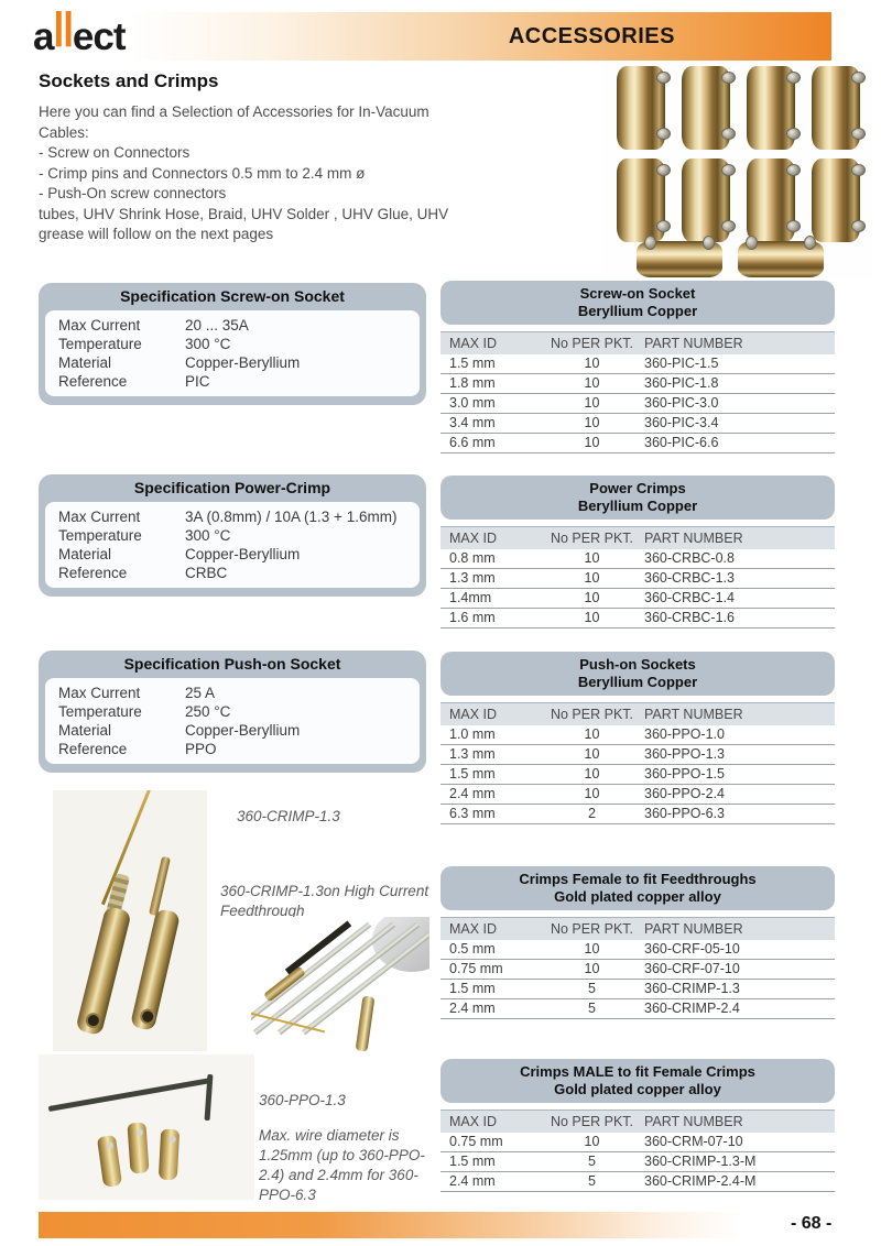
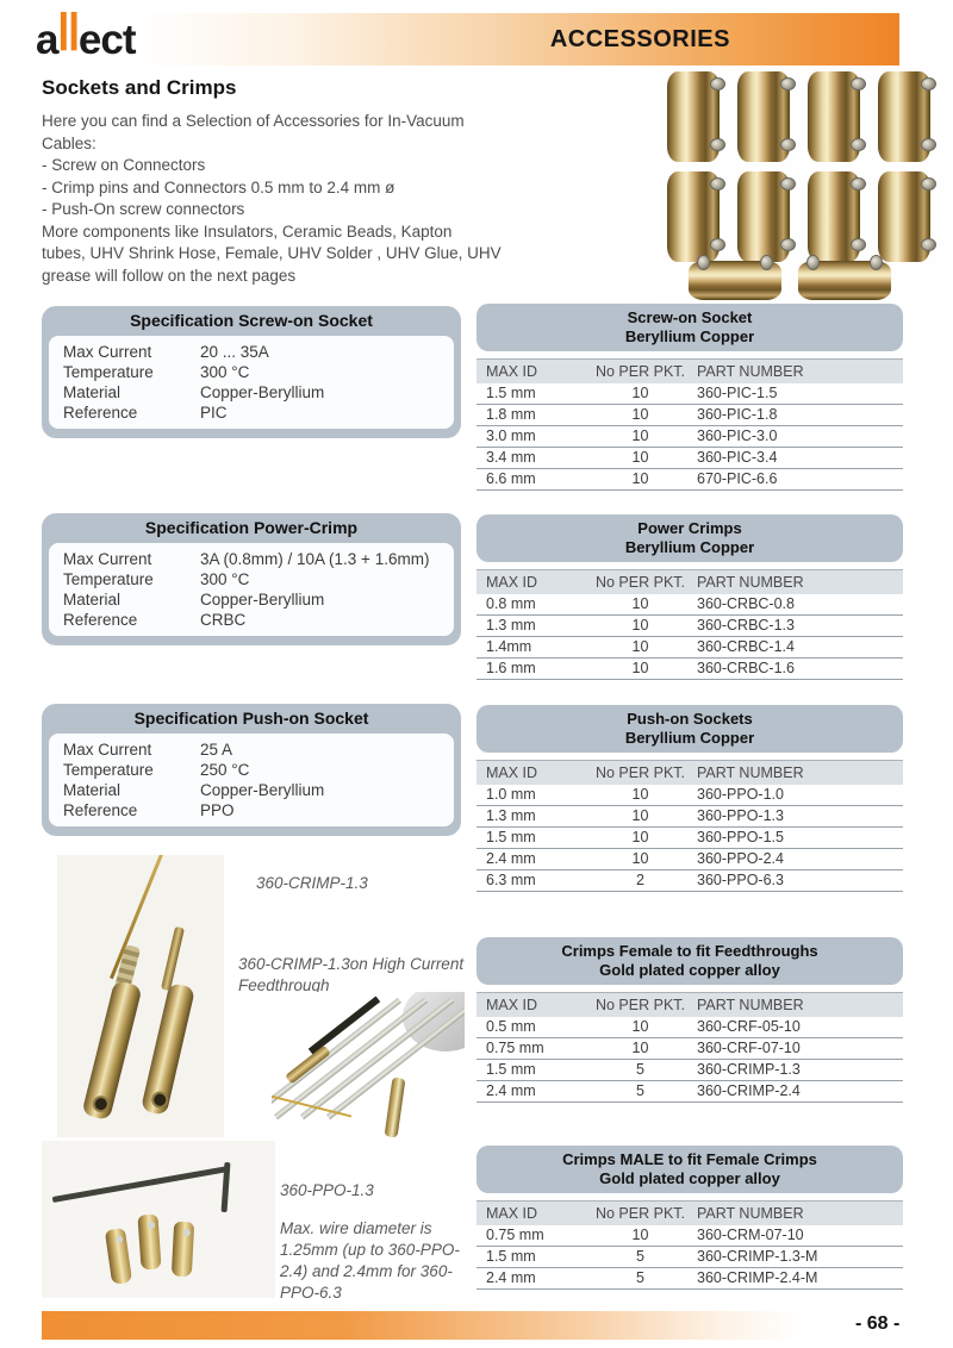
  allect
  ACCESSORIES
  Sockets and Crimps
  Here you can find a Selection of Accessories for In-Vacuum
  Cables:
  - Screw on Connectors
  - Crimp pins and Connectors 0.5 mm to 2.4 mm ø
  - Push-On screw connectors
+ More components like Insulators, Ceramic Beads, Kapton
- tubes, UHV Shrink Hose, Braid, UHV Solder , UHV Glue, UHV
+ tubes, UHV Shrink Hose, Female, UHV Solder , UHV Glue, UHV
  grease will follow on the next pages
  Specification Screw-on Socket
  Max Current
  20 ... 35A
  Temperature
  300 °C
  Material
  Copper-Beryllium
  Reference
  PIC
  Specification Power-Crimp
  Max Current
  3A (0.8mm) / 10A (1.3 + 1.6mm)
  Temperature
  300 °C
  Material
  Copper-Beryllium
  Reference
  CRBC
  Specification Push-on Socket
  Max Current
  25 A
  Temperature
  250 °C
  Material
  Copper-Beryllium
  Reference
  PPO
  Screw-on Socket
  Beryllium Copper
  MAX ID
  No PER PKT.
  PART NUMBER
  1.5 mm
  10
  360-PIC-1.5
  1.8 mm
  10
  360-PIC-1.8
  3.0 mm
  10
  360-PIC-3.0
  3.4 mm
  10
  360-PIC-3.4
  6.6 mm
  10
- 360-PIC-6.6
+ 670-PIC-6.6
  Power Crimps
  Beryllium Copper
  MAX ID
  No PER PKT.
  PART NUMBER
  0.8 mm
  10
  360-CRBC-0.8
  1.3 mm
  10
  360-CRBC-1.3
  1.4mm
  10
  360-CRBC-1.4
  1.6 mm
  10
  360-CRBC-1.6
  Push-on Sockets
  Beryllium Copper
  MAX ID
  No PER PKT.
  PART NUMBER
  1.0 mm
  10
  360-PPO-1.0
  1.3 mm
  10
  360-PPO-1.3
  1.5 mm
  10
  360-PPO-1.5
  2.4 mm
  10
  360-PPO-2.4
  6.3 mm
  2
  360-PPO-6.3
  Crimps Female to fit Feedthroughs
  Gold plated copper alloy
  MAX ID
  No PER PKT.
  PART NUMBER
  0.5 mm
  10
  360-CRF-05-10
  0.75 mm
  10
  360-CRF-07-10
  1.5 mm
  5
  360-CRIMP-1.3
  2.4 mm
  5
  360-CRIMP-2.4
  Crimps MALE to fit Female Crimps
  Gold plated copper alloy
  MAX ID
  No PER PKT.
  PART NUMBER
  0.75 mm
  10
  360-CRM-07-10
  1.5 mm
  5
  360-CRIMP-1.3-M
  2.4 mm
  5
  360-CRIMP-2.4-M
  360-CRIMP-1.3
  360-CRIMP-1.3on High Current
  Feedthrough
  360-PPO-1.3
  Max. wire diameter is 1.25mm (up to 360-PPO-2.4) and 2.4mm for 360-PPO-6.3
  - 68 -
